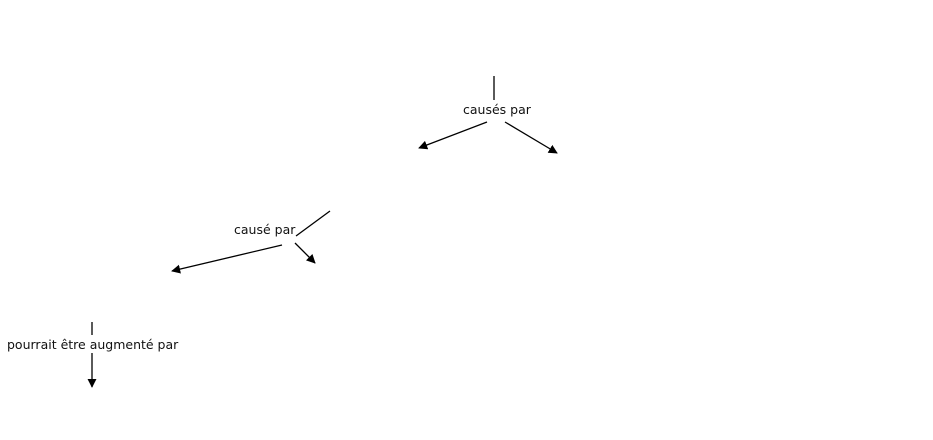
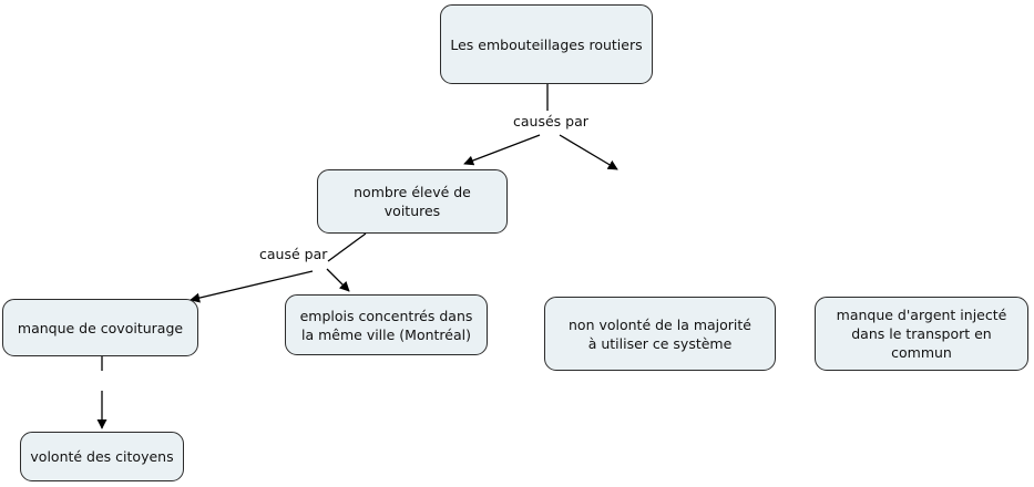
+ Les embouteillages routiers
+ nombre élevé de voitures
+ manque de covoiturage
+ emplois concentrés dans
+ la même ville (Montréal)
+ non volonté de la majorité
+ à utiliser ce système
+ manque d'argent injecté
+ dans le transport en commun
+ volonté des citoyens
  causés par
  causé par
- pourrait être augmenté par
